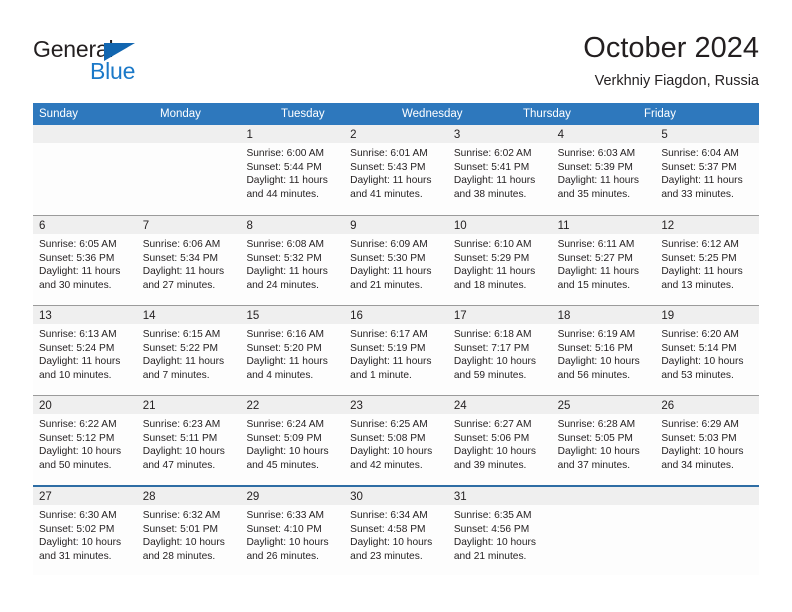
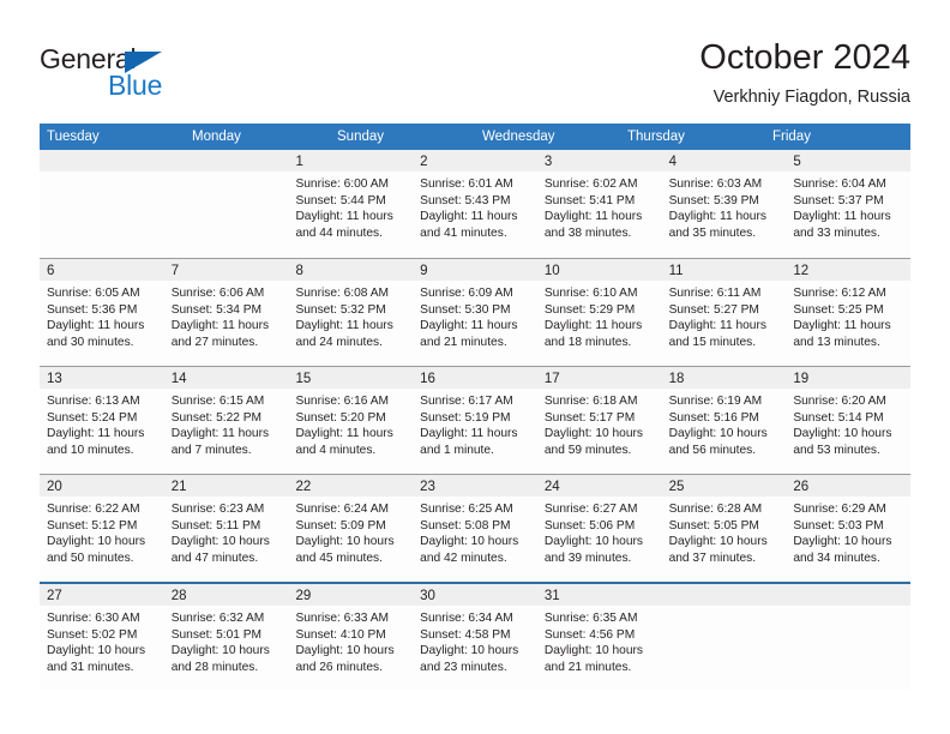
  General
  Blue
  October 2024
  Verkhniy Fiagdon, Russia
- Sunday
+ Tuesday
  Monday
- Tuesday
+ Sunday
  Wednesday
  Thursday
  Friday
  1
  Sunrise: 6:00 AM
  Sunset: 5:44 PM
  Daylight: 11 hours
  and 44 minutes.
  2
  Sunrise: 6:01 AM
  Sunset: 5:43 PM
  Daylight: 11 hours
  and 41 minutes.
  3
  Sunrise: 6:02 AM
  Sunset: 5:41 PM
  Daylight: 11 hours
  and 38 minutes.
  4
  Sunrise: 6:03 AM
  Sunset: 5:39 PM
  Daylight: 11 hours
  and 35 minutes.
  5
  Sunrise: 6:04 AM
  Sunset: 5:37 PM
  Daylight: 11 hours
  and 33 minutes.
  6
  Sunrise: 6:05 AM
  Sunset: 5:36 PM
  Daylight: 11 hours
  and 30 minutes.
  7
  Sunrise: 6:06 AM
  Sunset: 5:34 PM
  Daylight: 11 hours
  and 27 minutes.
  8
  Sunrise: 6:08 AM
  Sunset: 5:32 PM
  Daylight: 11 hours
  and 24 minutes.
  9
  Sunrise: 6:09 AM
  Sunset: 5:30 PM
  Daylight: 11 hours
  and 21 minutes.
  10
  Sunrise: 6:10 AM
  Sunset: 5:29 PM
  Daylight: 11 hours
  and 18 minutes.
  11
  Sunrise: 6:11 AM
  Sunset: 5:27 PM
  Daylight: 11 hours
  and 15 minutes.
  12
  Sunrise: 6:12 AM
  Sunset: 5:25 PM
  Daylight: 11 hours
  and 13 minutes.
  13
  Sunrise: 6:13 AM
  Sunset: 5:24 PM
  Daylight: 11 hours
  and 10 minutes.
  14
  Sunrise: 6:15 AM
  Sunset: 5:22 PM
  Daylight: 11 hours
  and 7 minutes.
  15
  Sunrise: 6:16 AM
  Sunset: 5:20 PM
  Daylight: 11 hours
  and 4 minutes.
  16
  Sunrise: 6:17 AM
  Sunset: 5:19 PM
  Daylight: 11 hours
  and 1 minute.
  17
  Sunrise: 6:18 AM
- Sunset: 7:17 PM
+ Sunset: 5:17 PM
  Daylight: 10 hours
  and 59 minutes.
  18
  Sunrise: 6:19 AM
  Sunset: 5:16 PM
  Daylight: 10 hours
  and 56 minutes.
  19
  Sunrise: 6:20 AM
  Sunset: 5:14 PM
  Daylight: 10 hours
  and 53 minutes.
  20
  Sunrise: 6:22 AM
  Sunset: 5:12 PM
  Daylight: 10 hours
  and 50 minutes.
  21
  Sunrise: 6:23 AM
  Sunset: 5:11 PM
  Daylight: 10 hours
  and 47 minutes.
  22
  Sunrise: 6:24 AM
  Sunset: 5:09 PM
  Daylight: 10 hours
  and 45 minutes.
  23
  Sunrise: 6:25 AM
  Sunset: 5:08 PM
  Daylight: 10 hours
  and 42 minutes.
  24
  Sunrise: 6:27 AM
  Sunset: 5:06 PM
  Daylight: 10 hours
  and 39 minutes.
  25
  Sunrise: 6:28 AM
  Sunset: 5:05 PM
  Daylight: 10 hours
  and 37 minutes.
  26
  Sunrise: 6:29 AM
  Sunset: 5:03 PM
  Daylight: 10 hours
  and 34 minutes.
  27
  Sunrise: 6:30 AM
  Sunset: 5:02 PM
  Daylight: 10 hours
  and 31 minutes.
  28
  Sunrise: 6:32 AM
  Sunset: 5:01 PM
  Daylight: 10 hours
  and 28 minutes.
  29
  Sunrise: 6:33 AM
  Sunset: 4:10 PM
  Daylight: 10 hours
  and 26 minutes.
  30
  Sunrise: 6:34 AM
  Sunset: 4:58 PM
  Daylight: 10 hours
  and 23 minutes.
  31
  Sunrise: 6:35 AM
  Sunset: 4:56 PM
  Daylight: 10 hours
  and 21 minutes.
